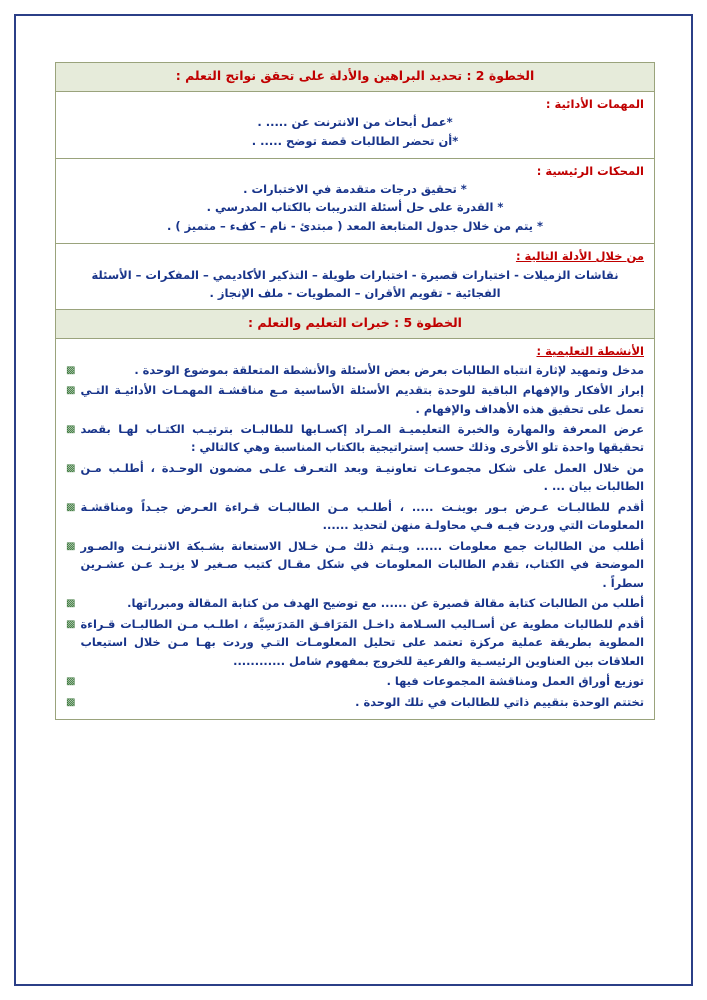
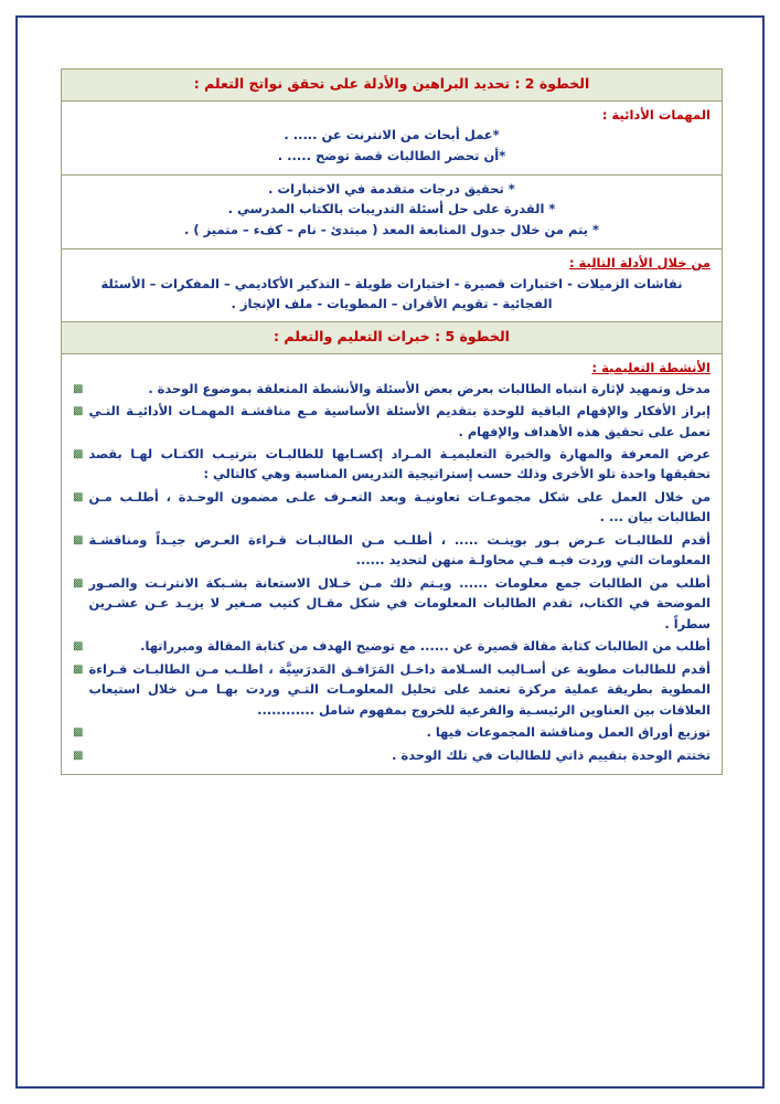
  الخطوة 2 : تحديد البراهين والأدلة على تحقق نواتج التعلم :
  المهمات الأدائية :
  *عمل أبحاث من الانترنت عن ..... .
  *أن تحضر الطالبات قصة توضح ..... .
- المحكات الرئيسية :
  * تحقيق درجات متقدمة في الاختبارات .
  * القدرة على حل أسئلة التدريبات بالكتاب المدرسي .
  * يتم من خلال جدول المتابعة المعد ( مبتدئ - نام – كفء – متميز ) .
  من خلال الأدلة التالية :
  نقاشات الزميلات - اختبارات قصيرة - اختبارات طويلة – التذكير الأكاديمي – المفكرات – الأسئلة
  الفجائية - تقويم الأقران – المطويات - ملف الإنجاز .
  الخطوة 5 : خبرات التعليم والتعلم :
  الأنشطة التعليمية :
  ▩
  مدخل وتمهيد لإثارة انتباه الطالبات بعرض بعض الأسئلة والأنشطة المتعلقة بموضوع الوحدة .
  ▩
  إبراز الأفكار والإفهام الباقية للوحدة بتقديم الأسئلة الأساسية مـع مناقشـة المهمـات الأدائيـة التـي تعمل على تحقيق هذه الأهداف والإفهام .
  ▩
- عرض المعرفة والمهارة والخبرة التعليميـة المـراد إكسـابها للطالبـات بترتيـب الكتـاب لهـا بقصد تحقيقها واحدة تلو الأخرى وذلك حسب إستراتيجية بالكتاب المناسبة وهي كالتالي :
+ عرض المعرفة والمهارة والخبرة التعليميـة المـراد إكسـابها للطالبـات بترتيـب الكتـاب لهـا بقصد تحقيقها واحدة تلو الأخرى وذلك حسب إستراتيجية التدريس المناسبة وهي كالتالي :
  ▩
  من خلال العمل على شكل مجموعـات تعاونيـة وبعد التعـرف علـى مضمون الوحـدة ، أطلـب مـن الطالبات بيان ... .
  ▩
  أقدم للطالبـات عـرض بـور بوينـت ..... ، أطلـب مـن الطالبـات قـراءة العـرض جيـداً ومناقشـة المعلومات التي وردت فيـه فـي محاولـة منهن لتحديد ......
  ▩
  أطلب من الطالبات جمع معلومات ...... ويـتم ذلك مـن خـلال الاستعانة بشـبكة الانترنـت والصـور الموضحة في الكتاب، تقدم الطالبات المعلومات في شكل مقـال كتيب صـغير لا يزيـد عـن عشـرين سطراً .
  ▩
  أطلب من الطالبات كتابة مقالة قصيرة عن ...... مع توضيح الهدف من كتابة المقالة ومبرراتها.
  ▩
  أقدم للطالبات مطوية عن أسـاليب السـلامة داخـل المَرَافـق المَدرَسِيَّة ، اطلـب مـن الطالبـات قـراءة المطوية بطريقة عملية مركزة تعتمد على تحليل المعلومـات التـي وردت بهـا مـن خلال استيعاب العلاقات بين العناوين الرئيسـية والفرعية للخروج بمفهوم شامل ............
  ▩
  توزيع أوراق العمل ومناقشة المجموعات فيها .
  ▩
  تختتم الوحدة بتقييم ذاتي للطالبات في تلك الوحدة .
